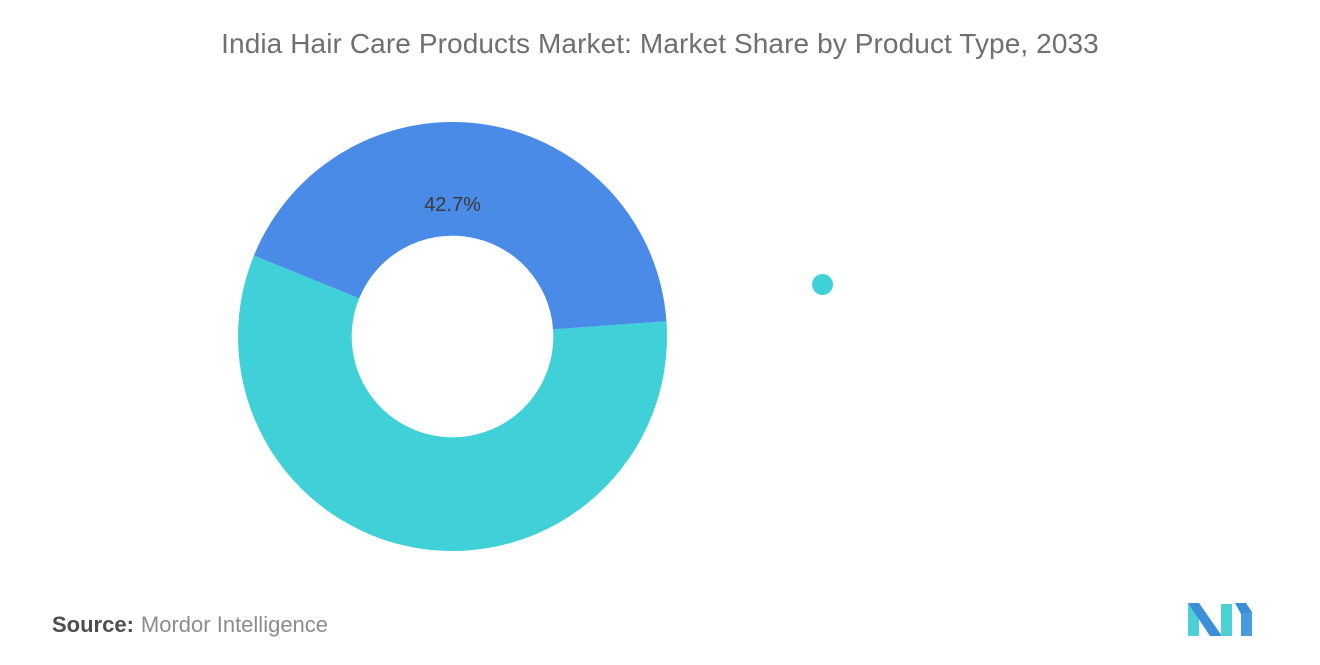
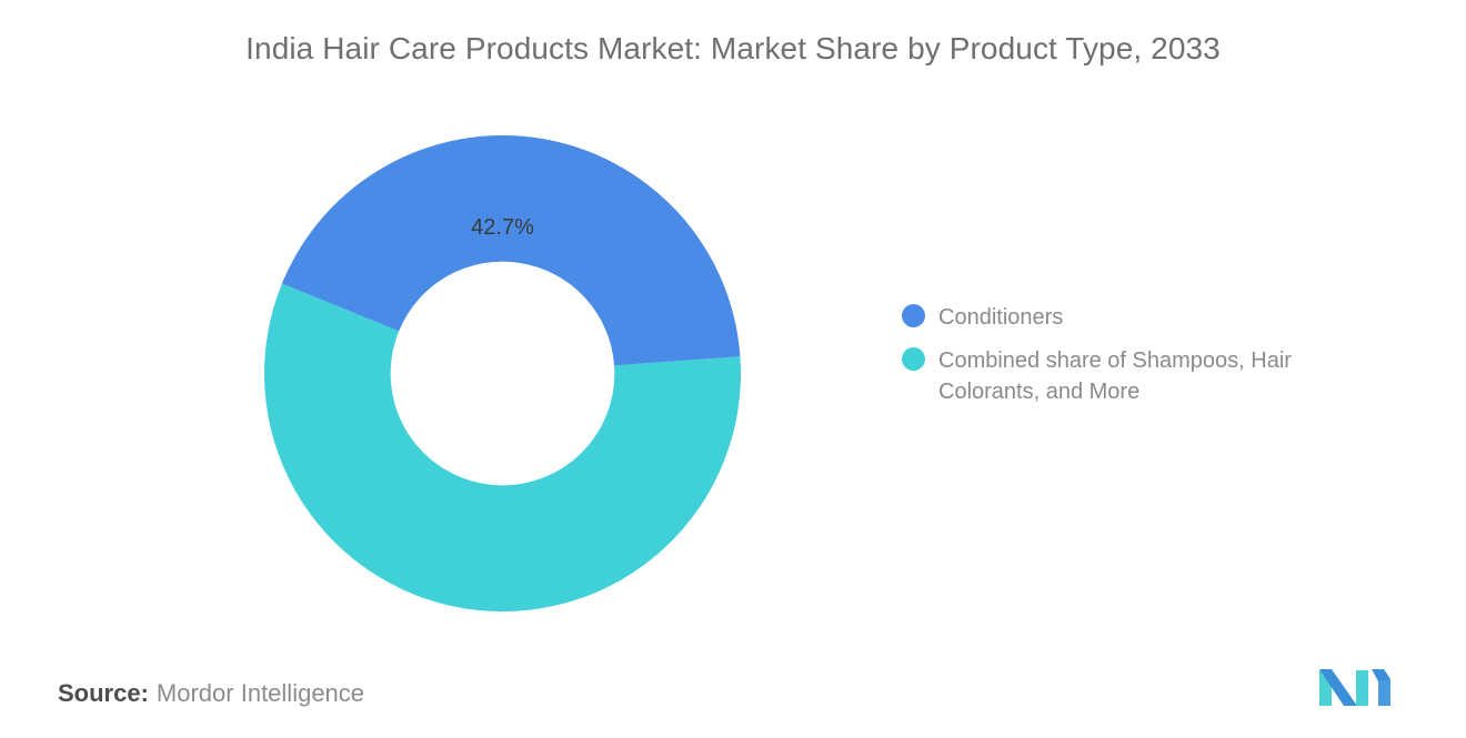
  India Hair Care Products Market: Market Share by Product Type, 2033
  42.7%
+ Conditioners
+ Combined share of Shampoos, Hair Colorants, and More
  Source: Mordor Intelligence
